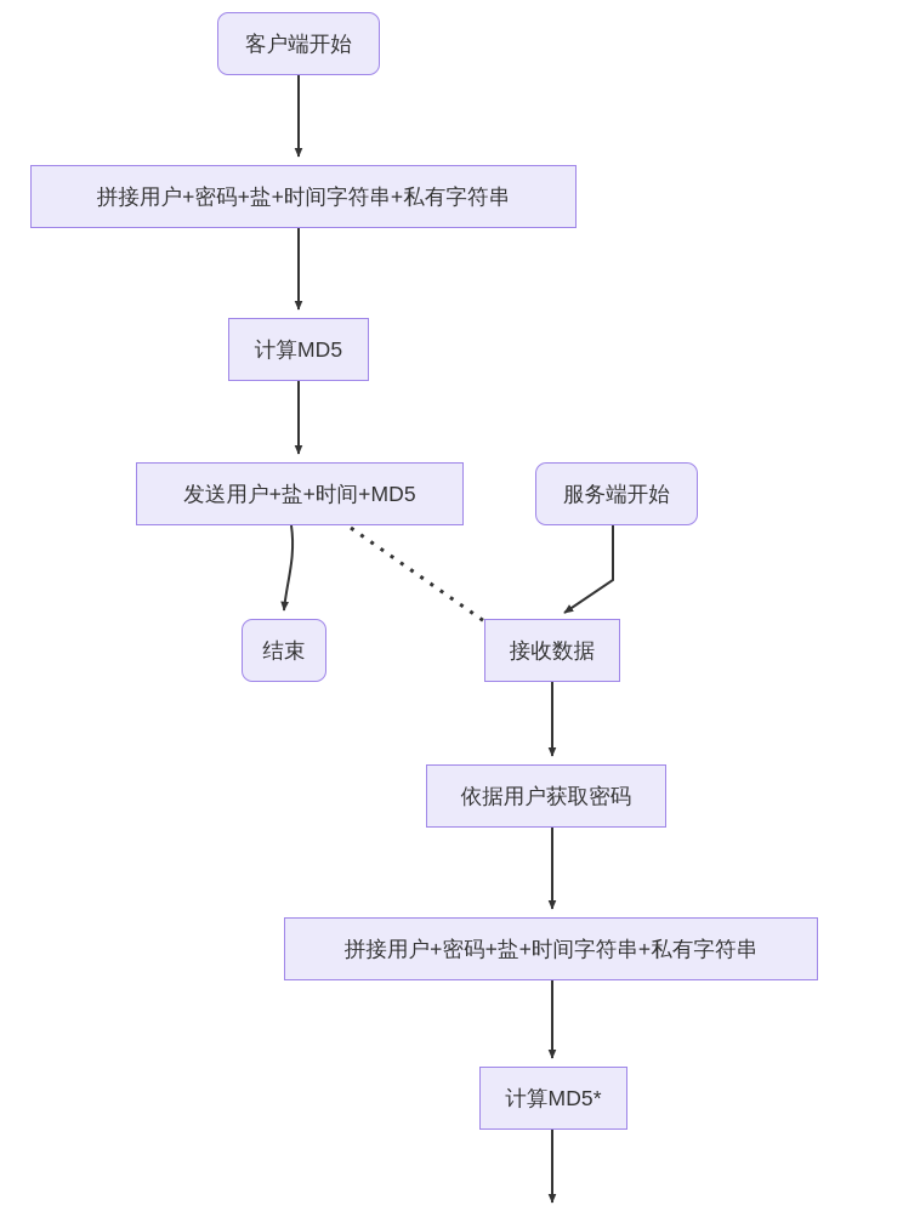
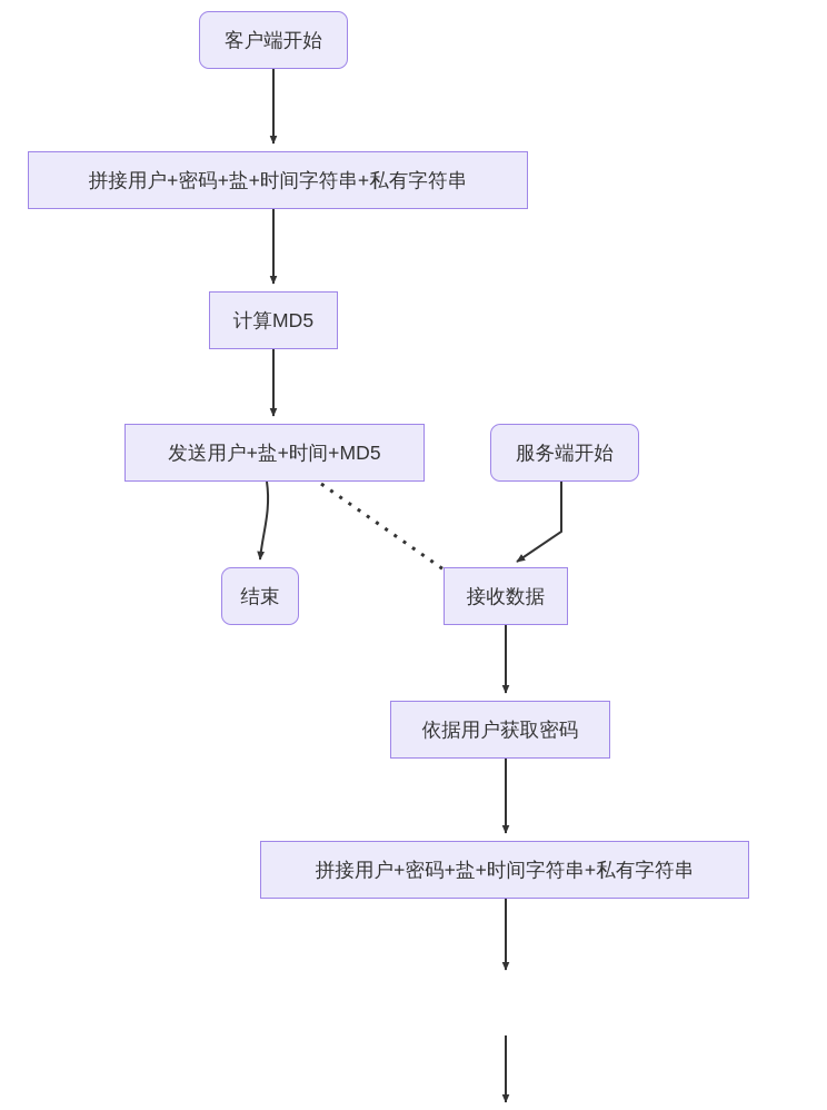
  客户端开始
  拼接用户+密码+盐+时间字符串+私有字符串
  计算MD5
  发送用户+盐+时间+MD5
  服务端开始
  结束
  接收数据
  依据用户获取密码
  拼接用户+密码+盐+时间字符串+私有字符串
- 计算MD5*
